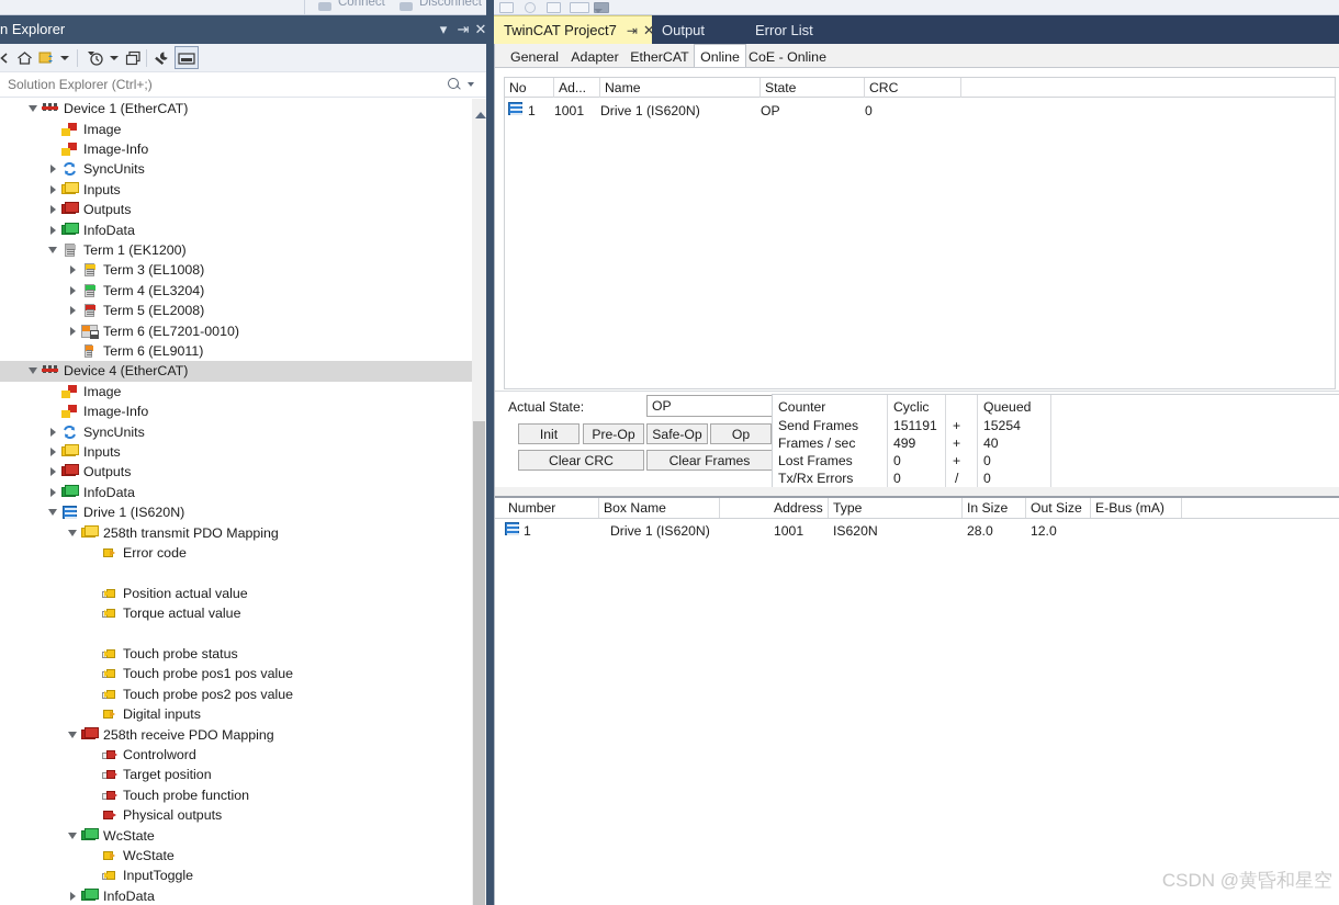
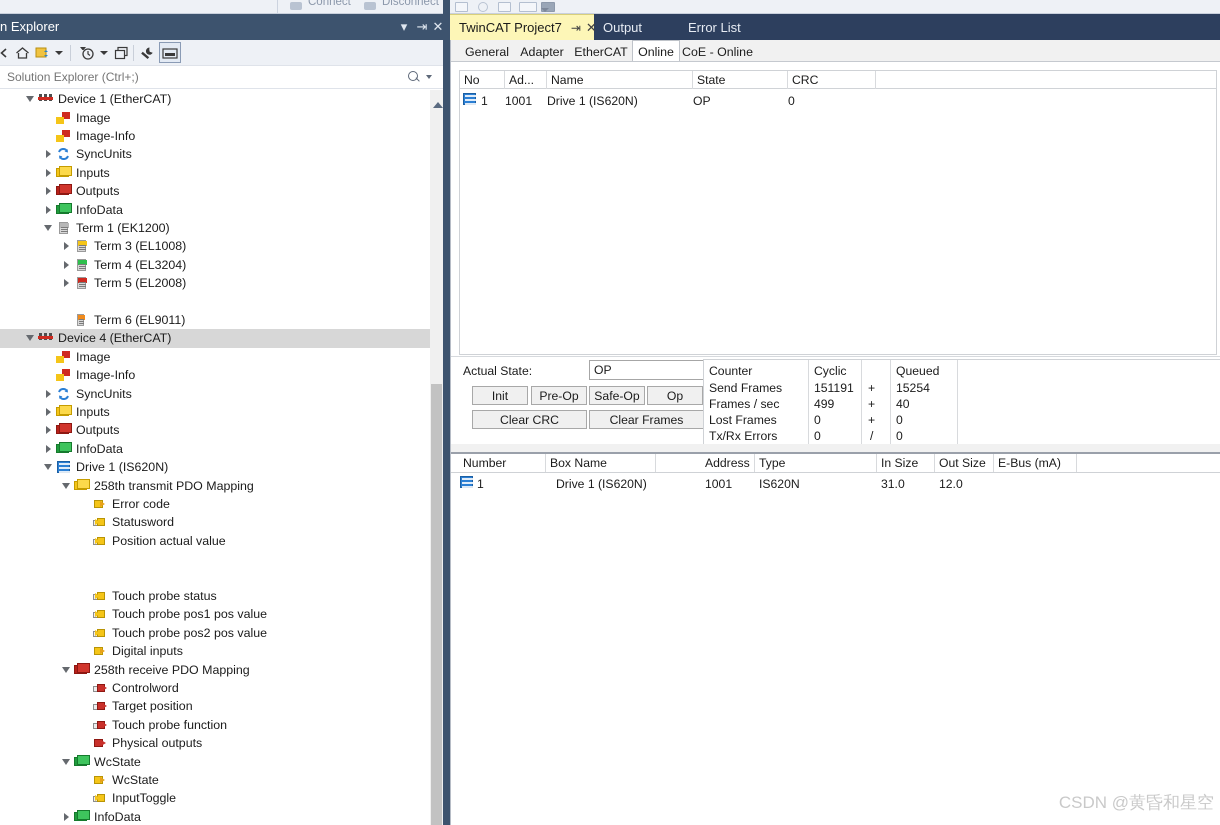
  Connect
  Disconnect
  n Explorer
  ▾
  ⇥
  ✕
  Solution Explorer (Ctrl+;)
  Device 1 (EtherCAT)
  Image
  Image-Info
  SyncUnits
  Inputs
  Outputs
  InfoData
  Term 1 (EK1200)
  Term 3 (EL1008)
  Term 4 (EL3204)
  Term 5 (EL2008)
- Term 6 (EL7201-0010)
  Term 6 (EL9011)
  Device 4 (EtherCAT)
  Image
  Image-Info
  SyncUnits
  Inputs
  Outputs
  InfoData
  Drive 1 (IS620N)
  258th transmit PDO Mapping
  Error code
+ Statusword
  Position actual value
- Torque actual value
  Touch probe status
  Touch probe pos1 pos value
  Touch probe pos2 pos value
  Digital inputs
  258th receive PDO Mapping
  Controlword
  Target position
  Touch probe function
  Physical outputs
  WcState
  WcState
  InputToggle
  InfoData
  TwinCAT Project7
  ⇥
  ✕
  Output
  Error List
  General
  Adapter
  EtherCAT
  Online
  CoE - Online
  No
  Ad...
  Name
  State
  CRC
  1
  1001
  Drive 1 (IS620N)
  OP
  0
  Actual State:
  OP
  Init
  Pre-Op
  Safe-Op
  Op
  Clear CRC
  Clear Frames
  Counter
  Cyclic
  Queued
  Send Frames
  151191
  +
  15254
  Frames / sec
  499
  +
  40
  Lost Frames
  0
  +
  0
  Tx/Rx Errors
  0
  /
  0
  Number
  Box Name
  Address
  Type
  In Size
  Out Size
  E-Bus (mA)
  1
  Drive 1 (IS620N)
  1001
  IS620N
- 28.0
+ 31.0
  12.0
  CSDN @黄昏和星空
